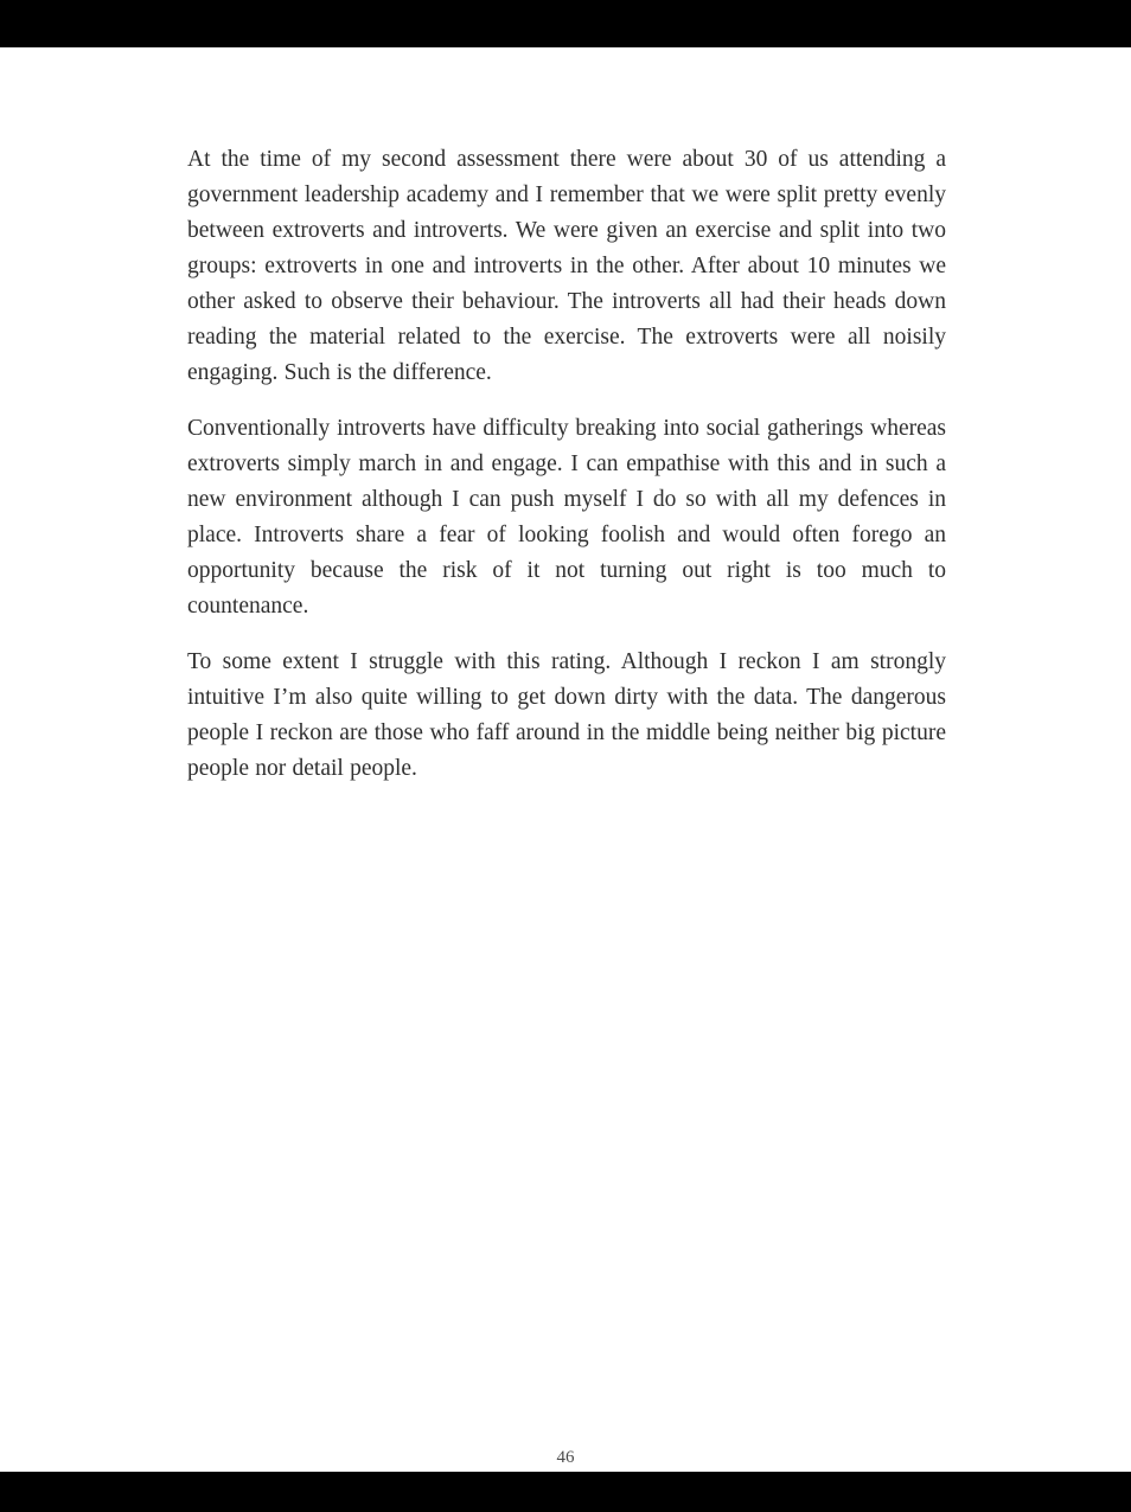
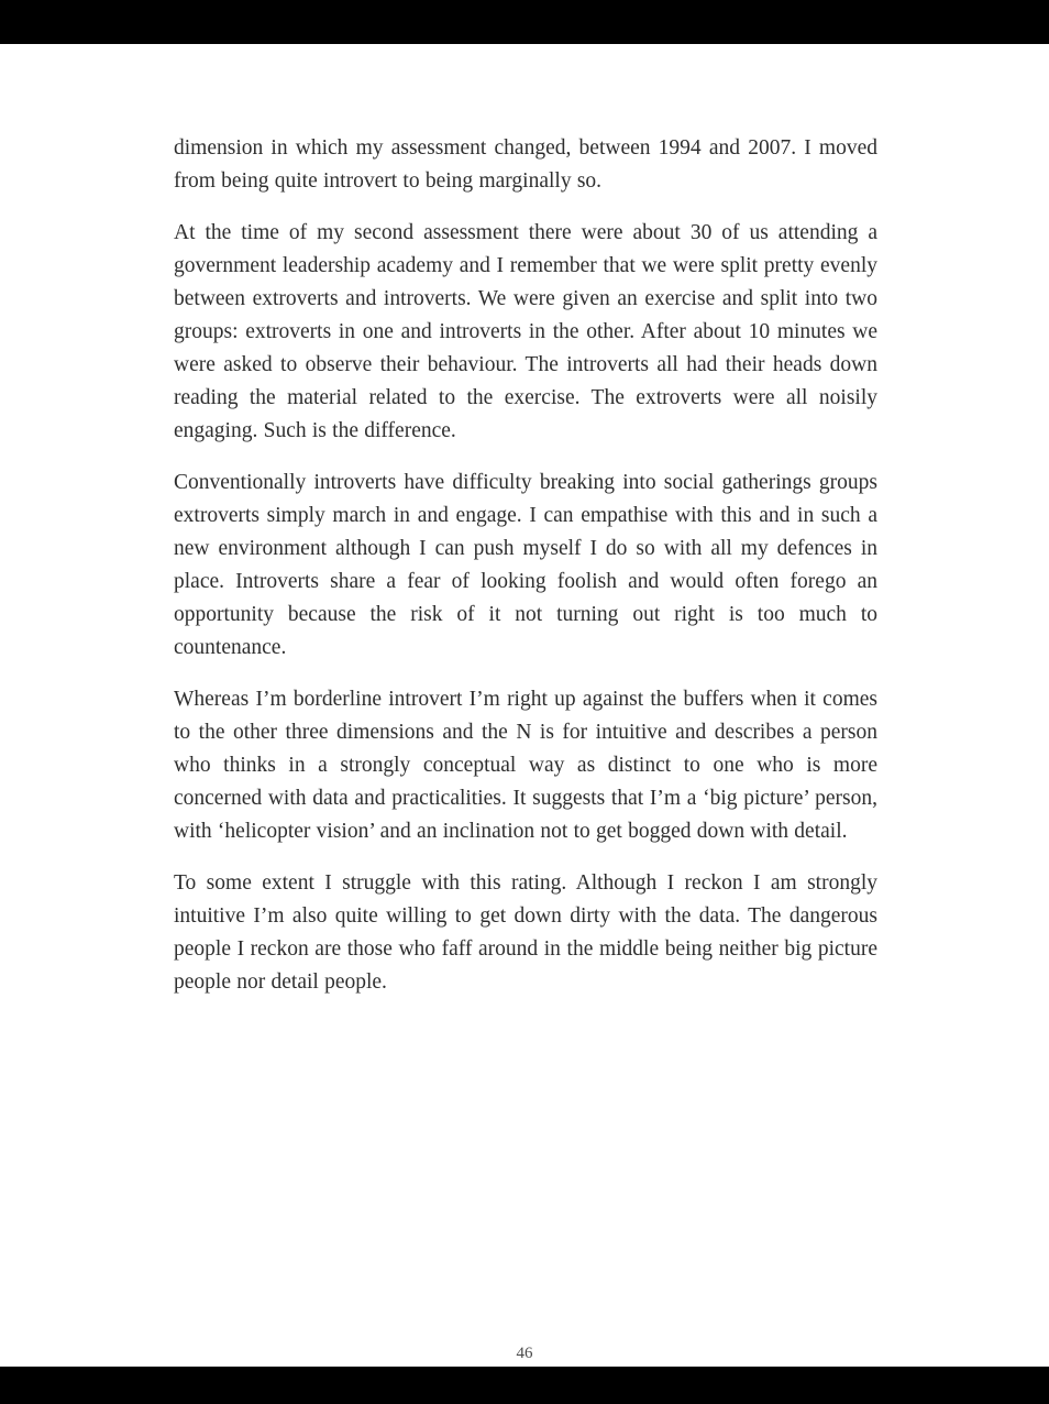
+ dimension in which my assessment changed, between 1994 and 2007. I moved from being quite introvert to being marginally so.
- At the time of my second assessment there were about 30 of us attending a government leadership academy and I remember that we were split pretty evenly between extroverts and introverts. We were given an exercise and split into two groups: extroverts in one and introverts in the other. After about 10 minutes we other asked to observe their behaviour. The introverts all had their heads down reading the material related to the exercise. The extroverts were all noisily engaging. Such is the difference.
+ At the time of my second assessment there were about 30 of us attending a government leadership academy and I remember that we were split pretty evenly between extroverts and introverts. We were given an exercise and split into two groups: extroverts in one and introverts in the other. After about 10 minutes we were asked to observe their behaviour. The introverts all had their heads down reading the material related to the exercise. The extroverts were all noisily engaging. Such is the difference.
- Conventionally introverts have difficulty breaking into social gatherings whereas extroverts simply march in and engage. I can empathise with this and in such a new environment although I can push myself I do so with all my defences in place. Introverts share a fear of looking foolish and would often forego an opportunity because the risk of it not turning out right is too much to countenance.
+ Conventionally introverts have difficulty breaking into social gatherings groups extroverts simply march in and engage. I can empathise with this and in such a new environment although I can push myself I do so with all my defences in place. Introverts share a fear of looking foolish and would often forego an opportunity because the risk of it not turning out right is too much to countenance.
+ Whereas I’m borderline introvert I’m right up against the buffers when it comes to the other three dimensions and the N is for intuitive and describes a person who thinks in a strongly conceptual way as distinct to one who is more concerned with data and practicalities. It suggests that I’m a ‘big picture’ person, with ‘helicopter vision’ and an inclination not to get bogged down with detail.
  To some extent I struggle with this rating. Although I reckon I am strongly intuitive I’m also quite willing to get down dirty with the data. The dangerous people I reckon are those who faff around in the middle being neither big picture people nor detail people.
  46
